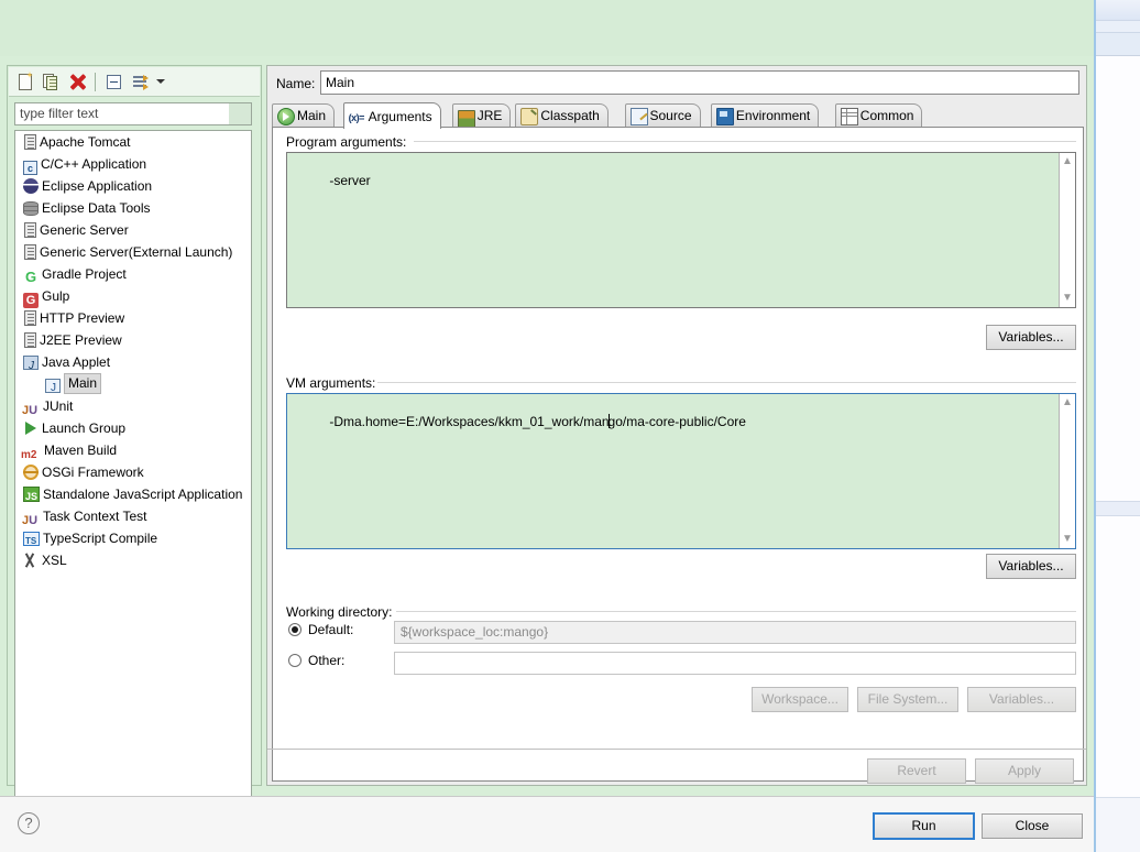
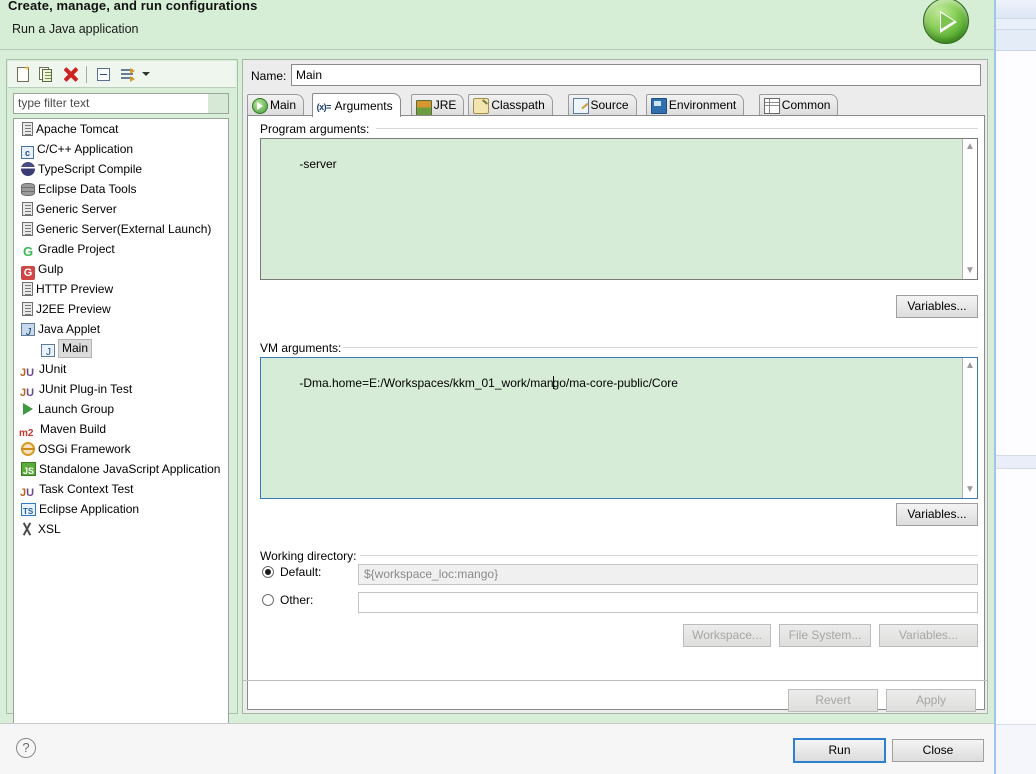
+ Create, manage, and run configurations
+ Run a Java application
  type filter text
  Apache Tomcat
  c C/C++ Application
- Eclipse Application
+ TypeScript Compile
  Eclipse Data Tools
  Generic Server
  Generic Server(External Launch)
  G Gradle Project
  G Gulp
  HTTP Preview
  J2EE Preview
  Java Applet
  Main
  JU JUnit
+ JU JUnit Plug-in Test
  Launch Group
  m2 Maven Build
  OSGi Framework
  Standalone JavaScript Application
  JU Task Context Test
- TypeScript Compile
+ Eclipse Application
  XSL
  Name:
  Main
  Main
  (x)=
  Arguments
  JRE
  Classpath
  Source
  Environment
  Common
  Program arguments:
  -server
  ▲
  ▼
  Variables...
  VM arguments:
  -Dma.home=E:/Workspaces/kkm_01_work/mango/ma-core-public/Core
  ▲
  ▼
  Variables...
  Working directory:
  Default:
  ${workspace_loc:mango}
  Other:
  Workspace...
  File System...
  Variables...
  Revert
  Apply
  ?
  Run
  Close
